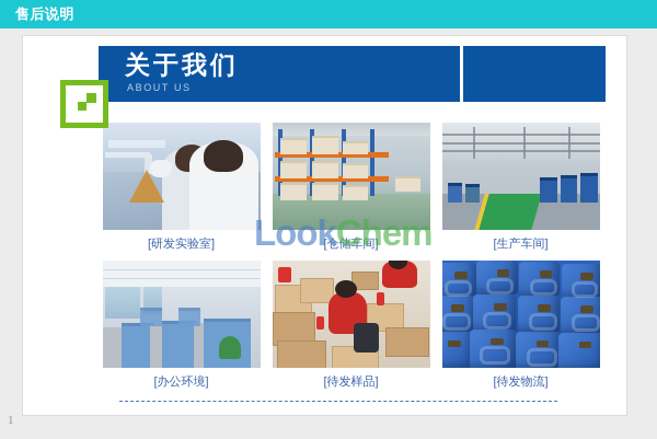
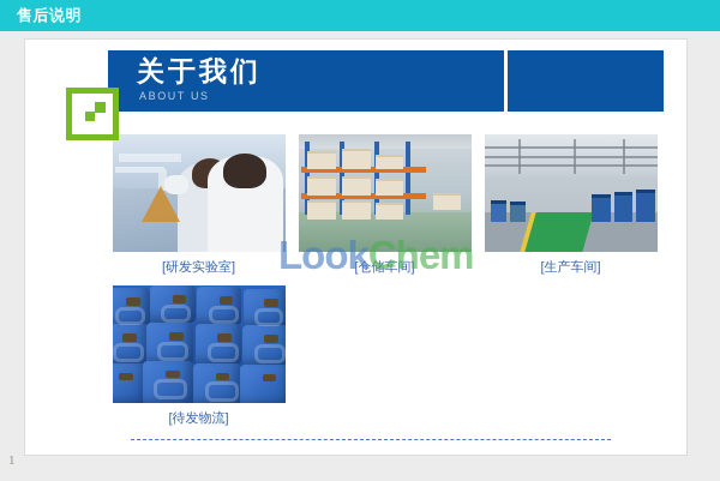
  售后说明
  1
  关于我们
  ABOUT US
  [研发实验室]
  [仓储车间]
  [生产车间]
- [办公环境]
- [待发样品]
  [待发物流]
  LookChem
